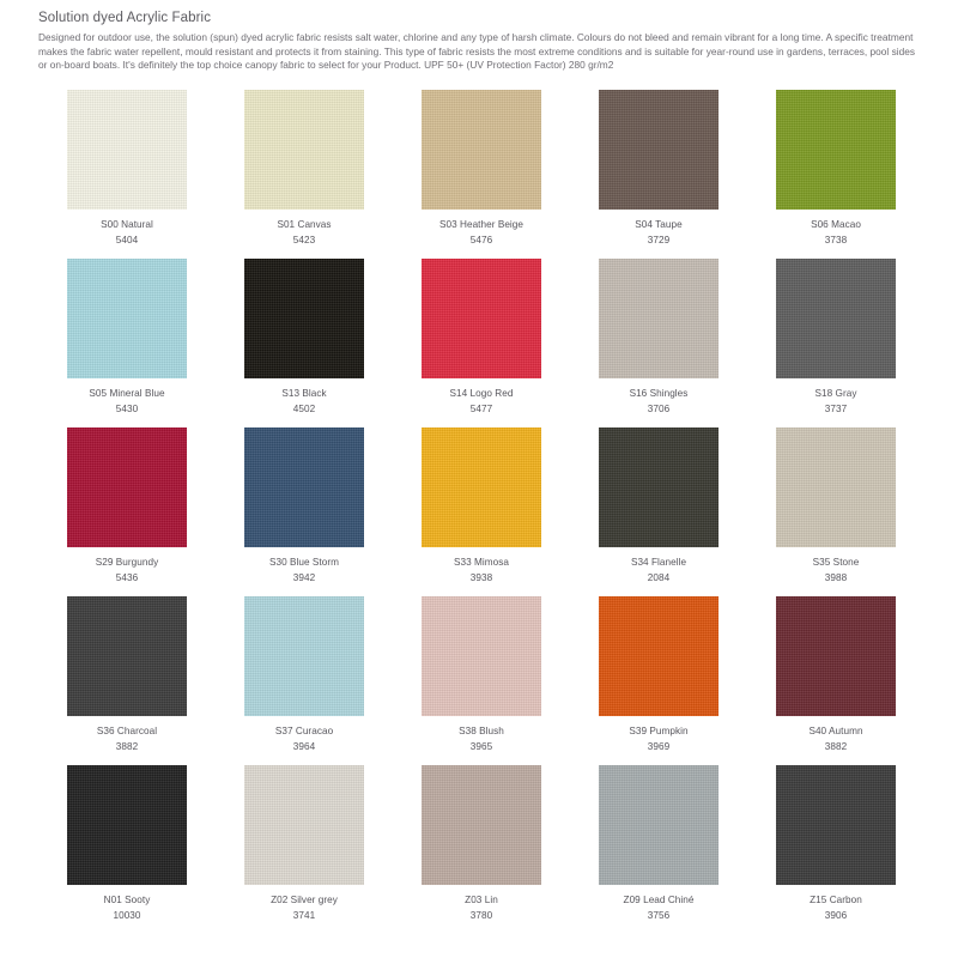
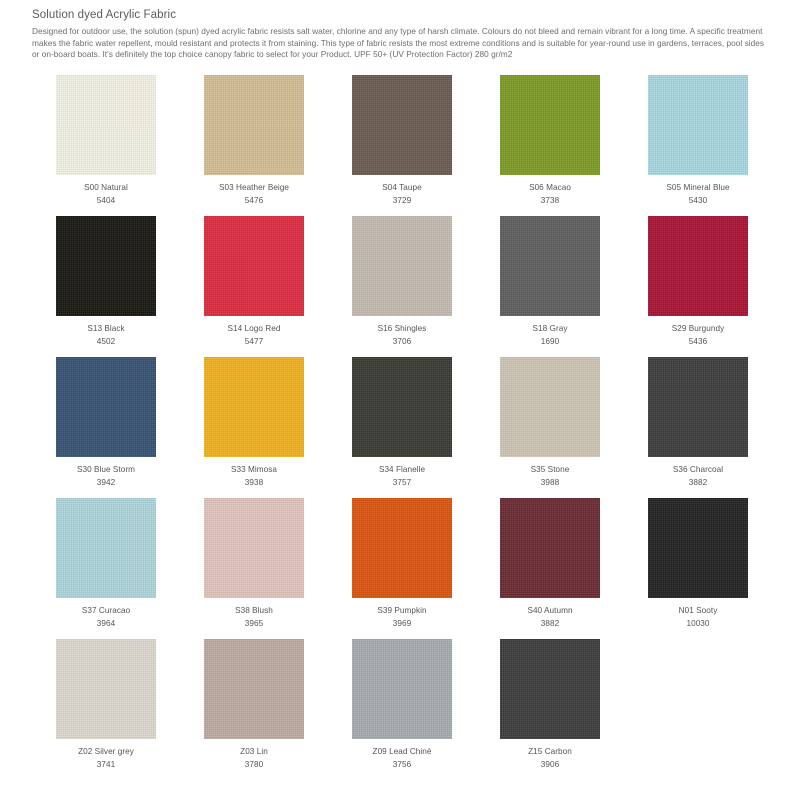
  Solution dyed Acrylic Fabric
  Designed for outdoor use, the solution (spun) dyed acrylic fabric resists salt water, chlorine and any type of harsh climate. Colours do not bleed and remain vibrant for a long time. A specific treatment makes the fabric water repellent, mould resistant and protects it from staining. This type of fabric resists the most extreme conditions and is suitable for year-round use in gardens, terraces, pool sides or on-board boats. It's definitely the top choice canopy fabric to select for your Product. UPF 50+ (UV Protection Factor) 280 gr/m2
  S00 Natural
  5404
- S01 Canvas
- 5423
  S03 Heather Beige
  5476
  S04 Taupe
  3729
  S06 Macao
  3738
  S05 Mineral Blue
  5430
  S13 Black
  4502
  S14 Logo Red
  5477
  S16 Shingles
  3706
  S18 Gray
- 3737
+ 1690
  S29 Burgundy
  5436
  S30 Blue Storm
  3942
  S33 Mimosa
  3938
  S34 Flanelle
- 2084
+ 3757
  S35 Stone
  3988
  S36 Charcoal
  3882
  S37 Curacao
  3964
  S38 Blush
  3965
  S39 Pumpkin
  3969
  S40 Autumn
  3882
  N01 Sooty
  10030
  Z02 Silver grey
  3741
  Z03 Lin
  3780
  Z09 Lead Chiné
  3756
  Z15 Carbon
  3906
